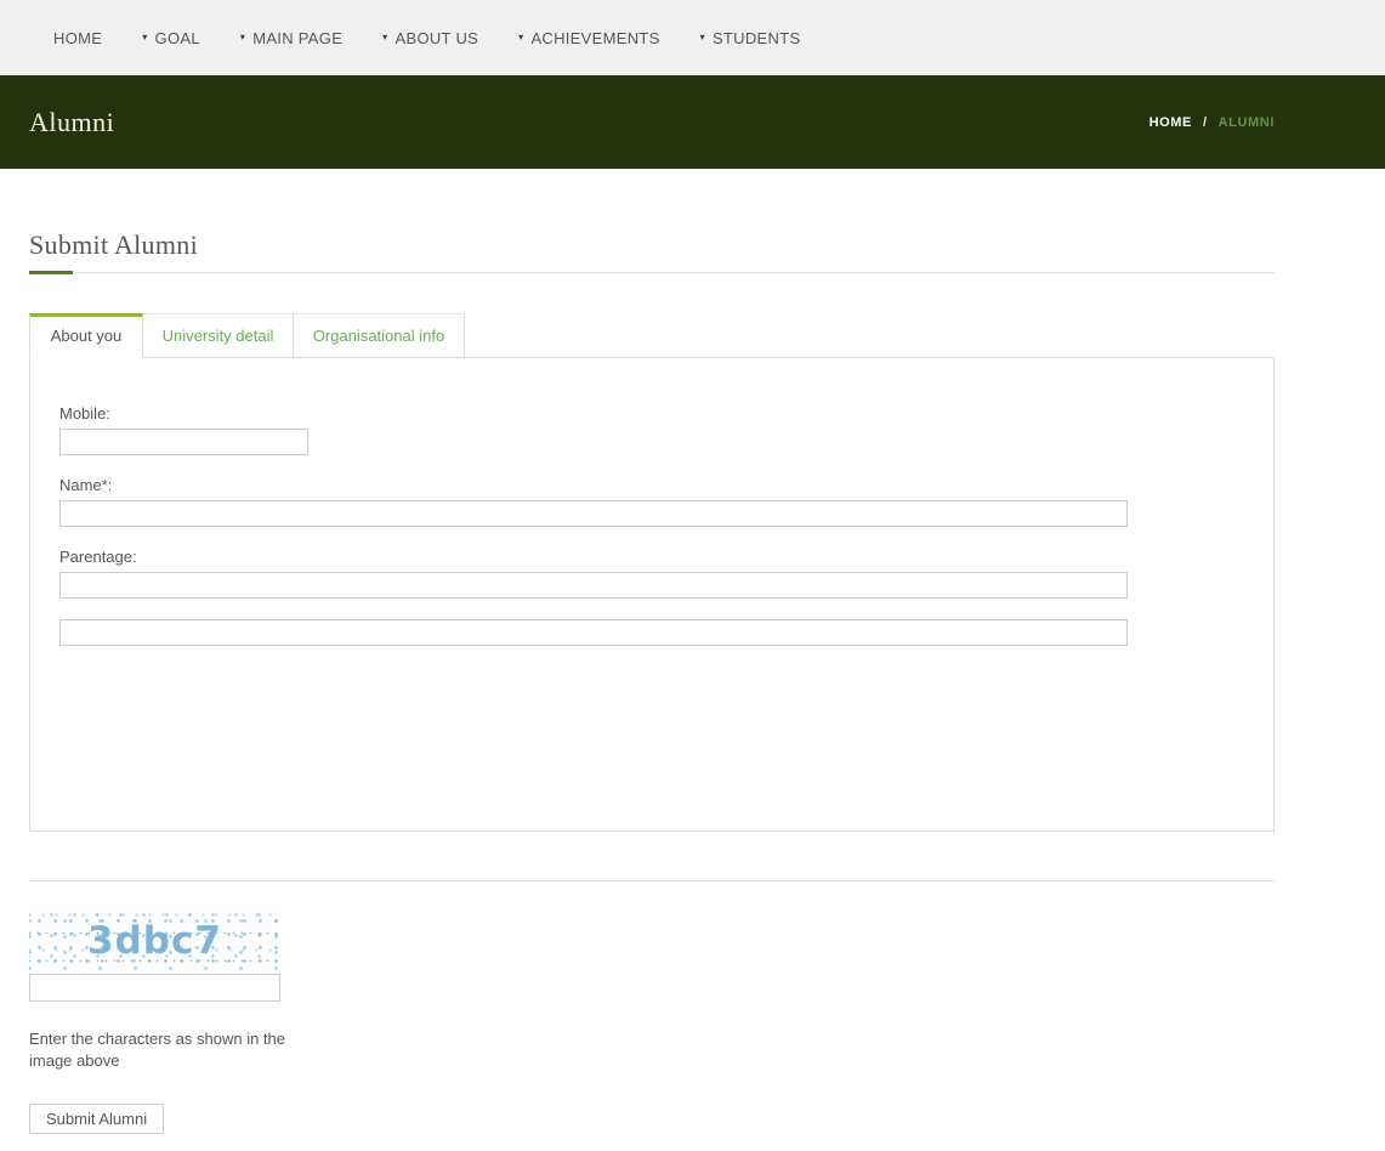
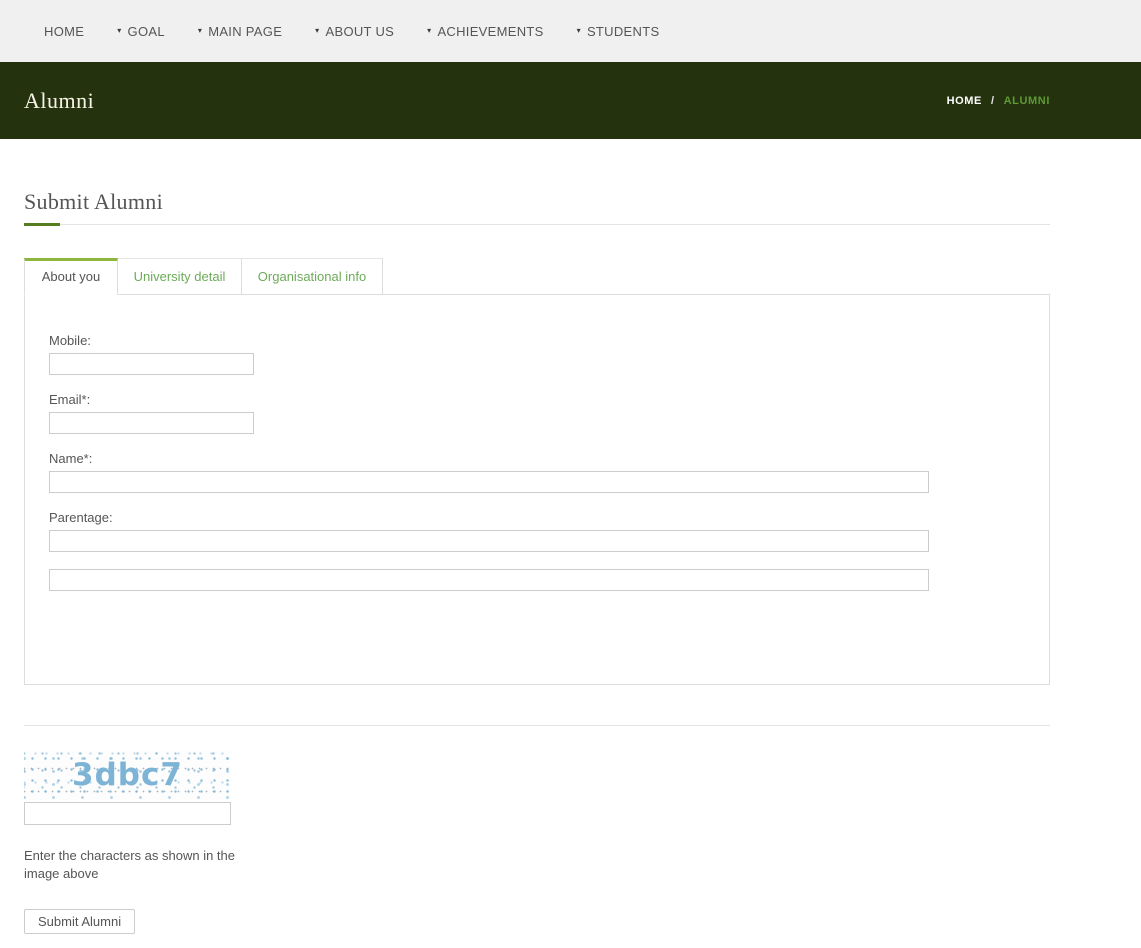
  HOME
  ▾
  GOAL
  ▾
  MAIN PAGE
  ▾
  ABOUT US
  ▾
  ACHIEVEMENTS
  ▾
  STUDENTS
  Alumni
  HOME
  /
  ALUMNI
  Submit Alumni
  About you
  University detail
  Organisational info
  Mobile:
+ Email*:
  Name*:
  Parentage:
  3dbc7
  Enter the characters as shown in the image above
  Submit Alumni
